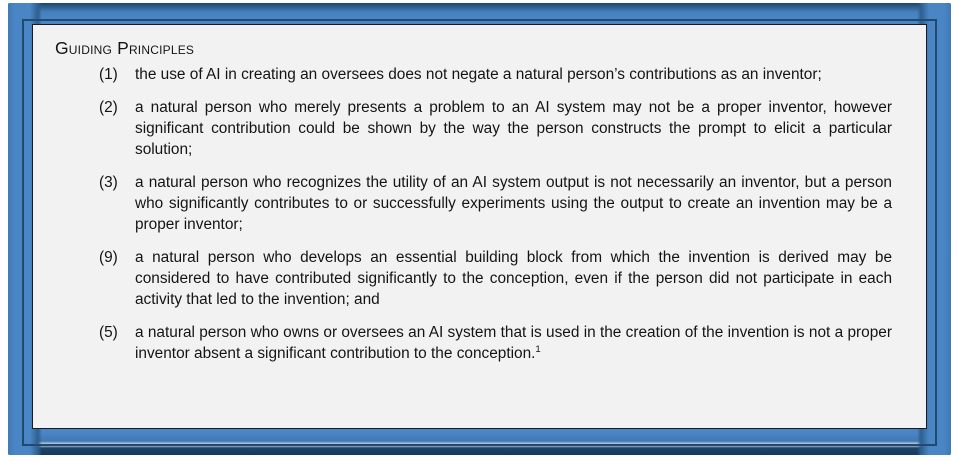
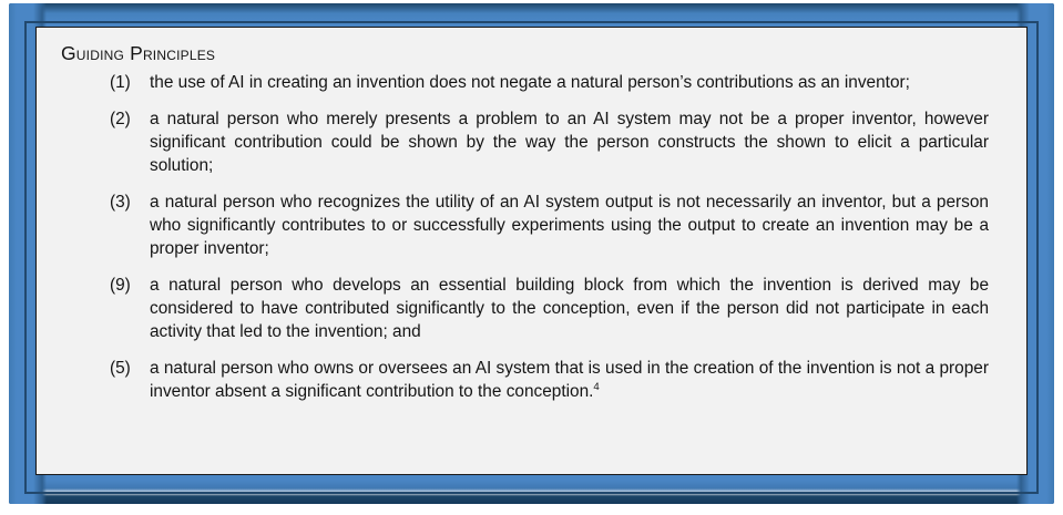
  Guiding Principles
  (1)
- the use of AI in creating an oversees does not negate a natural person’s contributions as an inventor;
+ the use of AI in creating an invention does not negate a natural person’s contributions as an inventor;
  (2)
- a natural person who merely presents a problem to an AI system may not be a proper inventor, however significant contribution could be shown by the way the person constructs the prompt to elicit a particular solution;
+ a natural person who merely presents a problem to an AI system may not be a proper inventor, however significant contribution could be shown by the way the person constructs the shown to elicit a particular solution;
  (3)
  a natural person who recognizes the utility of an AI system output is not necessarily an inventor, but a person who significantly contributes to or successfully experiments using the output to create an invention may be a proper inventor;
  (9)
  a natural person who develops an essential building block from which the invention is derived may be considered to have contributed significantly to the conception, even if the person did not participate in each activity that led to the invention; and
  (5)
- a natural person who owns or oversees an AI system that is used in the creation of the invention is not a proper inventor absent a significant contribution to the conception.1
+ a natural person who owns or oversees an AI system that is used in the creation of the invention is not a proper inventor absent a significant contribution to the conception.4
